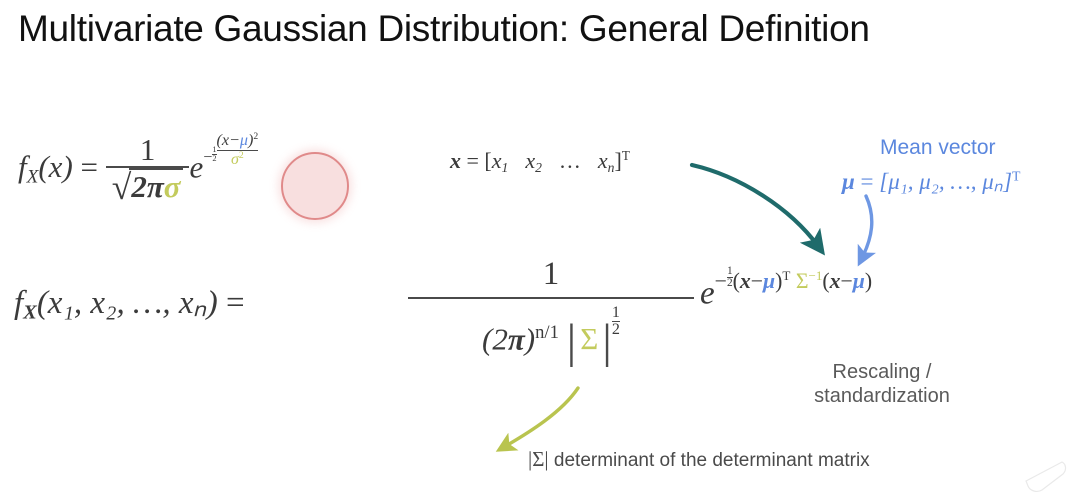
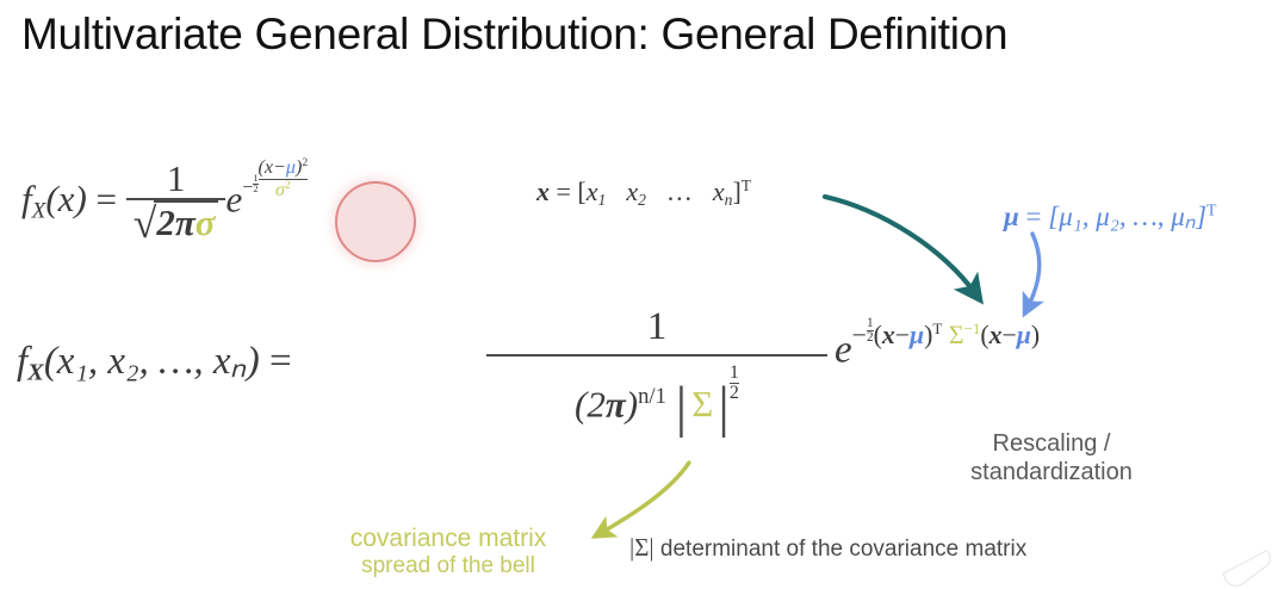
- Multivariate Gaussian Distribution: General Definition
+ Multivariate General Distribution: General Definition
  fX(x) =
  1
  √2πσ
  e−
  1
  2
  (x−μ)2
  σ2
  x = [x1 x2 … xn]T
- Mean vector
  μ = [μ₁, μ₂, …, μₙ]T
  fX(x₁, x₂, …, xₙ) =
  1
  (2π)n/1 |Σ|
  1
  2
  e−
  1
  2
  (x−μ)T Σ−1(x−μ)
  Rescaling /
  standardization
+ covariance matrix
+ spread of the bell
- |Σ| determinant of the determinant matrix
+ |Σ| determinant of the covariance matrix
